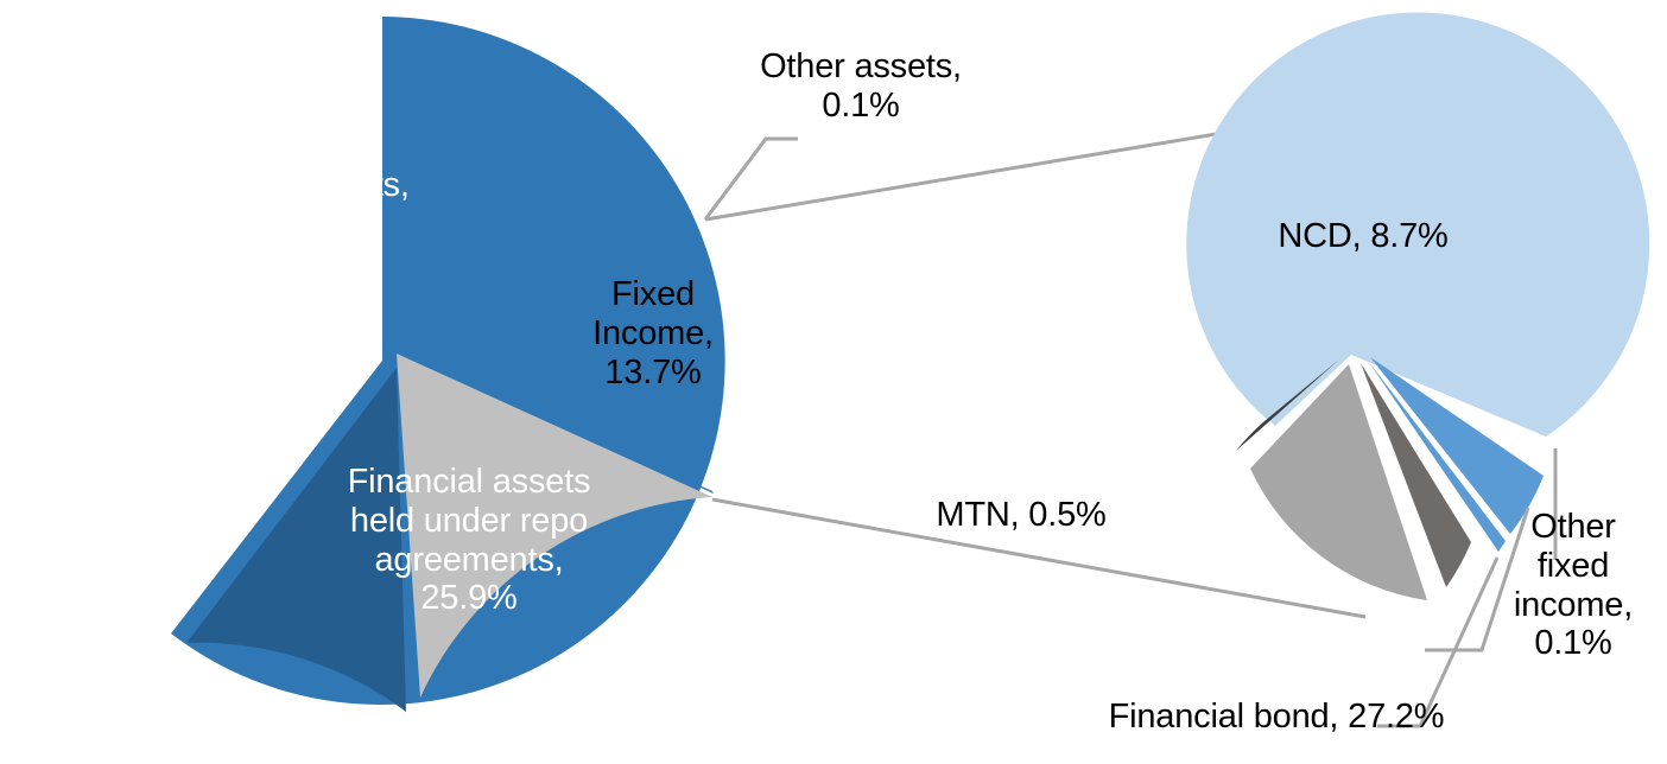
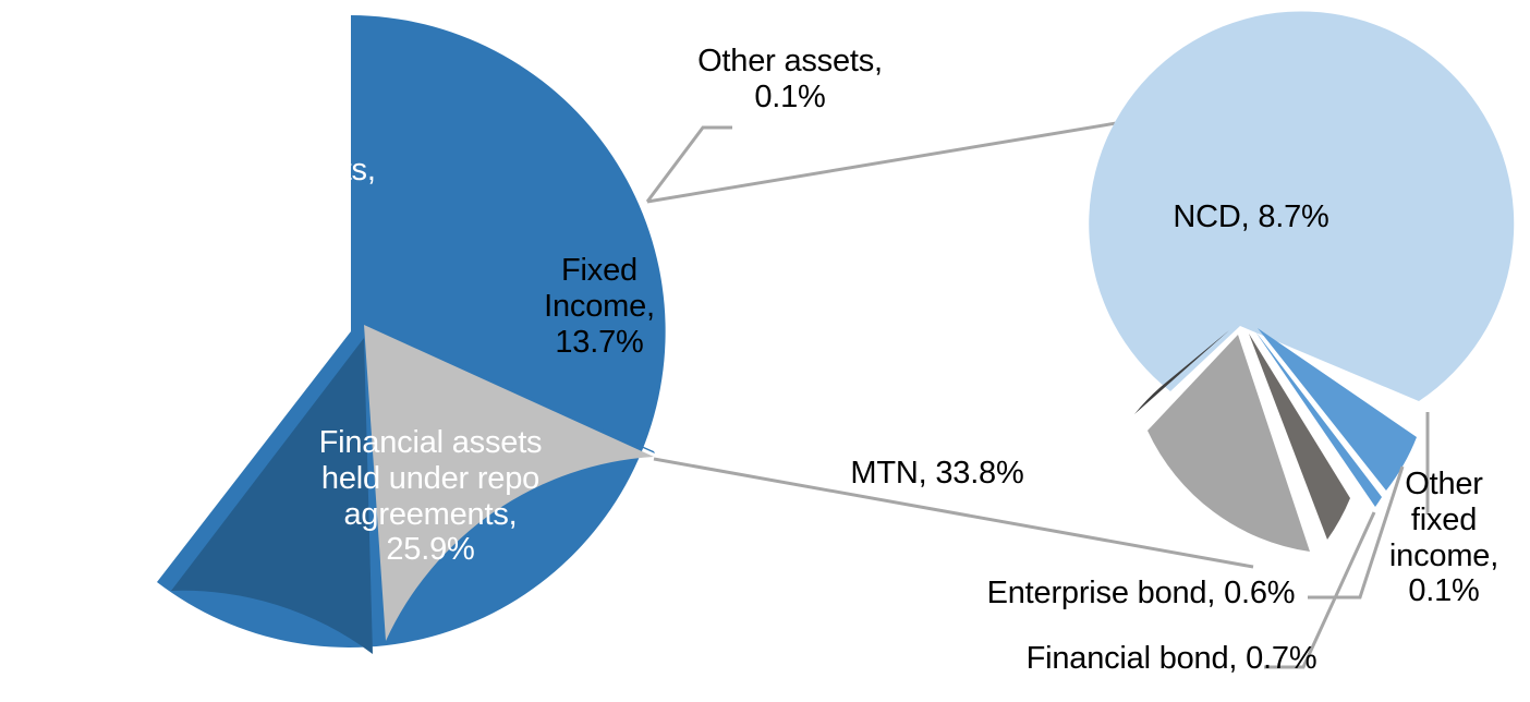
  Bank deposits,
  Financial assets
  held under repo
  agreements,
  25.9%
  Fixed
  Income,
  13.7%
  Other assets,
  0.1%
  NCD, 8.7%
- MTN, 0.5%
+ MTN, 33.8%
+ Enterprise bond, 0.6%
- Financial bond, 27.2%
+ Financial bond, 0.7%
  Other
  fixed
  income,
  0.1%
